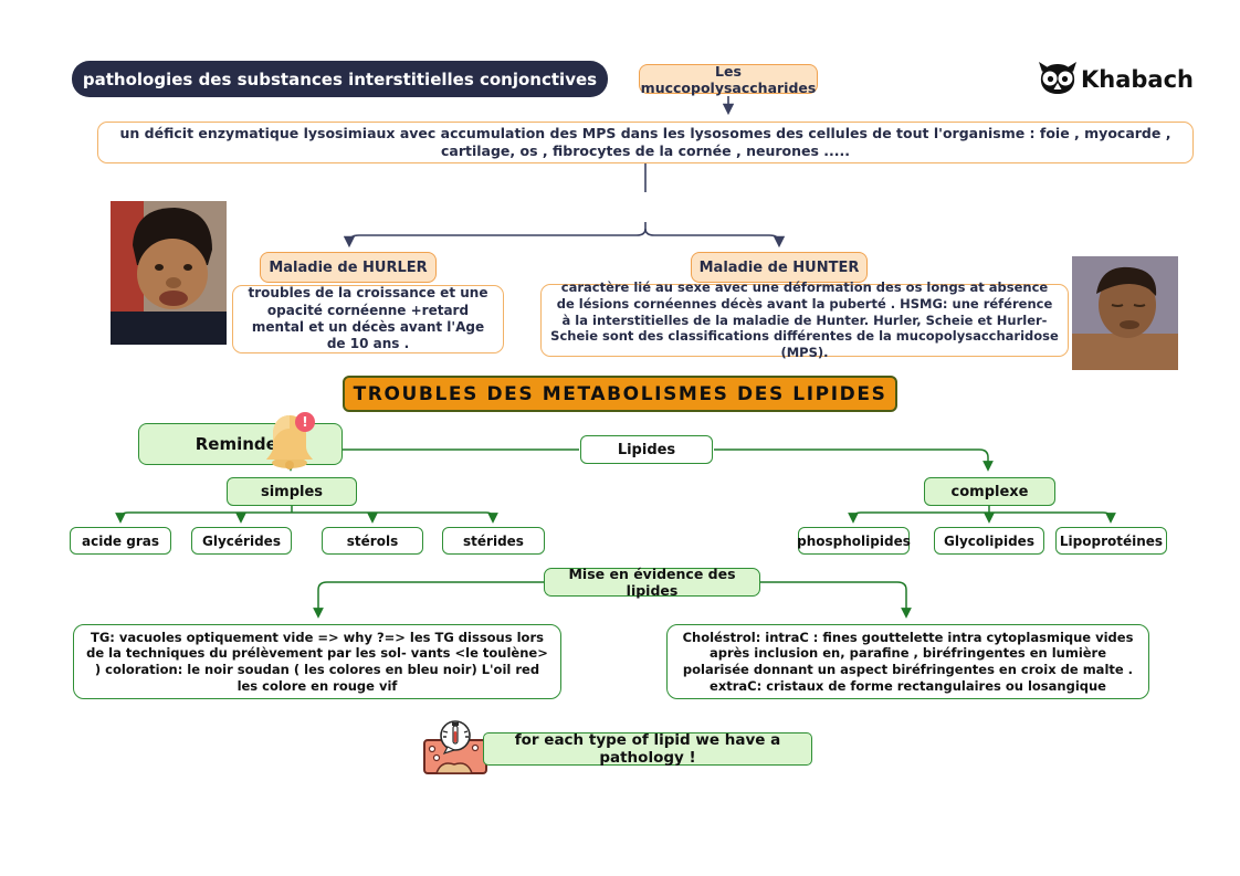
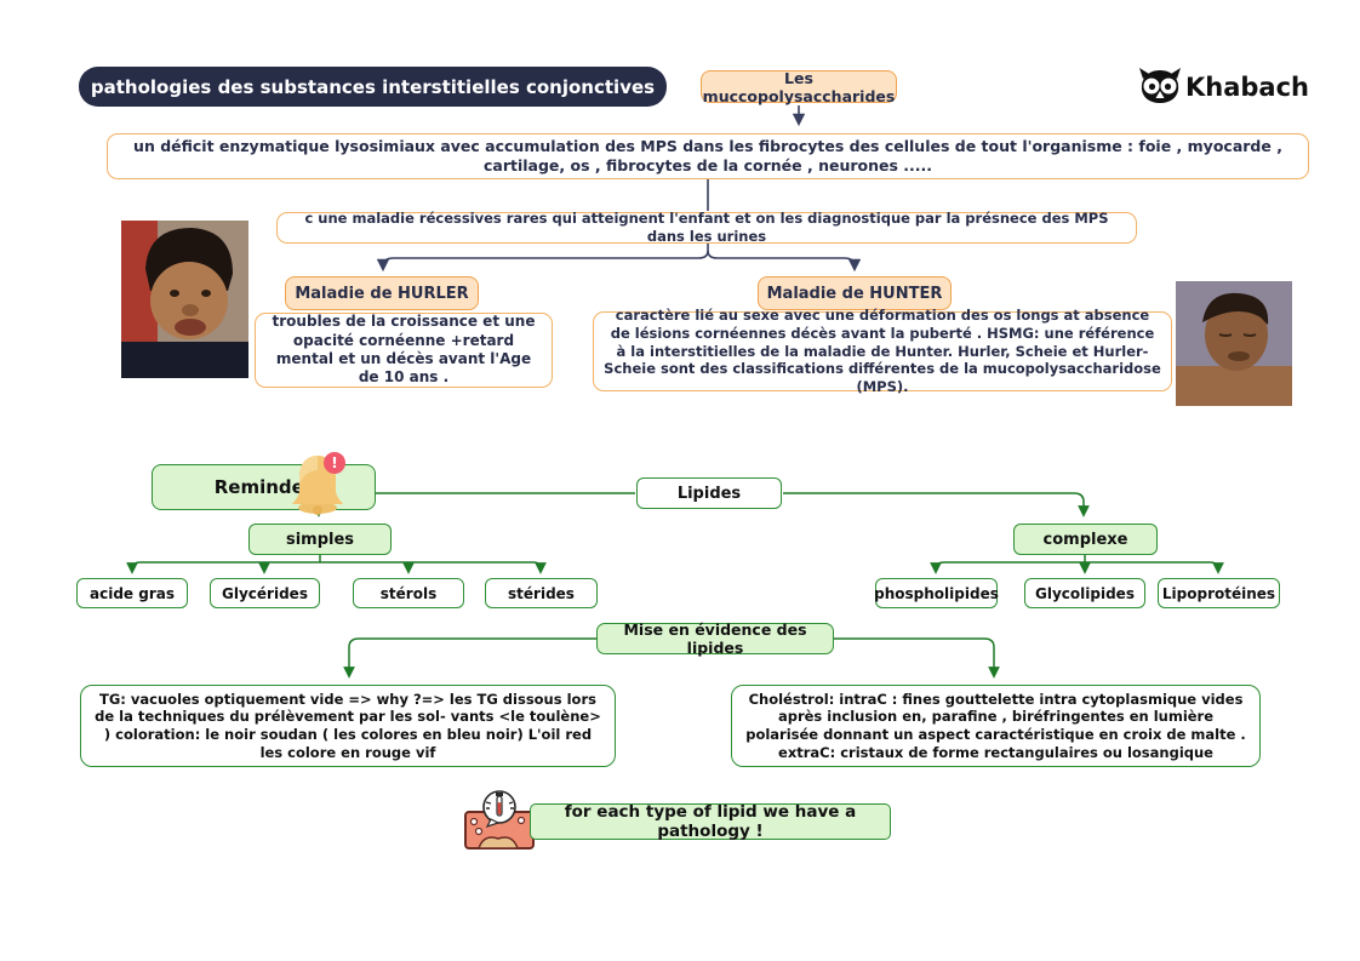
  pathologies des substances interstitielles conjonctives
  Les muccopolysaccharides
  Khabach
- un déficit enzymatique lysosimiaux avec accumulation des MPS dans les lysosomes des cellules de tout l'organisme : foie , myocarde , cartilage, os , fibrocytes de la cornée , neurones .....
+ un déficit enzymatique lysosimiaux avec accumulation des MPS dans les fibrocytes des cellules de tout l'organisme : foie , myocarde , cartilage, os , fibrocytes de la cornée , neurones .....
+ c une maladie récessives rares qui atteignent l'enfant et on les diagnostique par la présnece des MPS dans les urines
  Maladie de HURLER
  troubles de la croissance et une opacité cornéenne +retard mental et un décès avant l'Age de 10 ans .
  Maladie de HUNTER
  caractère lié au sexe avec une déformation des os longs at absence de lésions cornéennes décès avant la puberté . HSMG: une référence à la interstitielles de la maladie de Hunter. Hurler, Scheie et Hurler-Scheie sont des classifications différentes de la mucopolysaccharidose (MPS).
- TROUBLES DES METABOLISMES DES LIPIDES
  Reminde
  !
  Lipides
  simples
  acide gras
  Glycérides
  stérols
  stérides
  complexe
  phospholipides
  Glycolipides
  Lipoprotéines
  Mise en évidence des lipides
  TG: vacuoles optiquement vide => why ?=> les TG dissous lors de la techniques du prélèvement par les sol- vants <le toulène> ) coloration: le noir soudan ( les colores en bleu noir) L'oil red les colore en rouge vif
- Choléstrol: intraC : fines gouttelette intra cytoplasmique vides après inclusion en, parafine , biréfringentes en lumière polarisée donnant un aspect biréfringentes en croix de malte . extraC: cristaux de forme rectangulaires ou losangique
+ Choléstrol: intraC : fines gouttelette intra cytoplasmique vides après inclusion en, parafine , biréfringentes en lumière polarisée donnant un aspect caractéristique en croix de malte . extraC: cristaux de forme rectangulaires ou losangique
  for each type of lipid we have a pathology !
